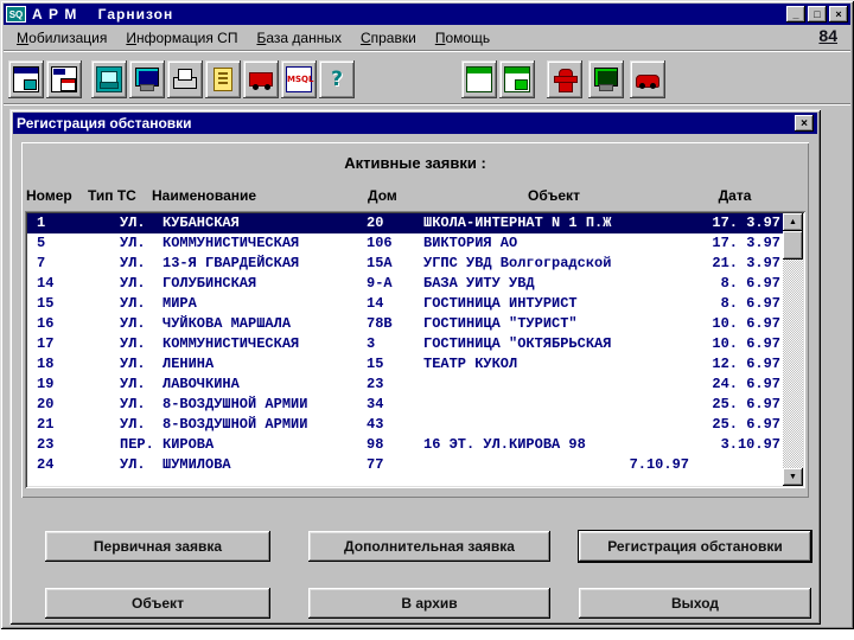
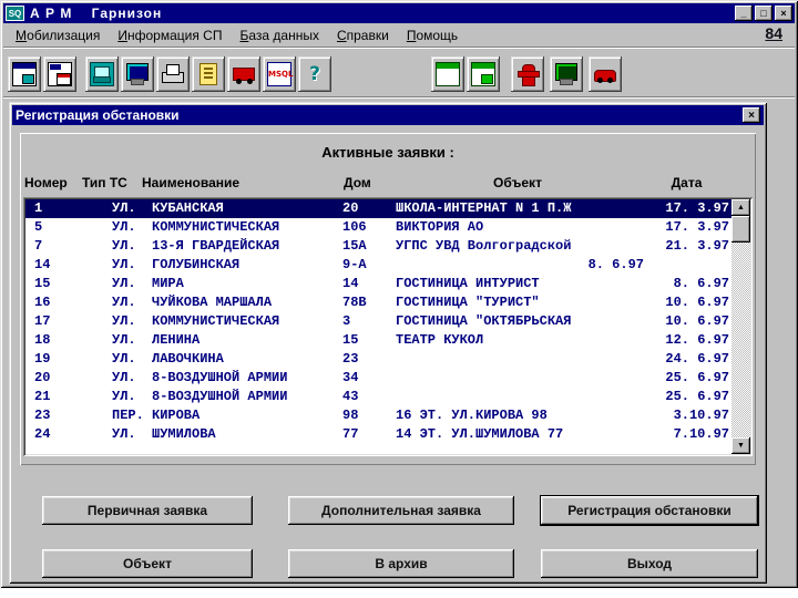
  SQ
  А Р М Гарнизон
  _
  □
  ×
  Мобилизация
  Информация СП
  База данных
  Справки
  Помощь
  84
  MSQL
  ?
  Регистрация обстановки
  ×
  Активные заявки :
  Номер
  Тип ТС
  Наименование
  Дом
  Объект
  Дата
  1
  УЛ.
  КУБАНСКАЯ
  20
  ШКОЛА-ИНТЕРНАТ N 1 П.Ж
  17. 3.97
  5
  УЛ.
  КОММУНИСТИЧЕСКАЯ
  106
  ВИКТОРИЯ АО
  17. 3.97
  7
  УЛ.
  13-Я ГВАРДЕЙСКАЯ
  15А
  УГПС УВД Волгоградской
  21. 3.97
  14
  УЛ.
  ГОЛУБИНСКАЯ
  9-А
- БАЗА УИТУ УВД
  8. 6.97
  15
  УЛ.
  МИРА
  14
  ГОСТИНИЦА ИНТУРИСТ
  8. 6.97
  16
  УЛ.
  ЧУЙКОВА МАРШАЛА
  78В
  ГОСТИНИЦА "ТУРИСТ"
  10. 6.97
  17
  УЛ.
  КОММУНИСТИЧЕСКАЯ
  3
  ГОСТИНИЦА "ОКТЯБРЬСКАЯ
  10. 6.97
  18
  УЛ.
  ЛЕНИНА
  15
  ТЕАТР КУКОЛ
  12. 6.97
  19
  УЛ.
  ЛАВОЧКИНА
  23
  24. 6.97
  20
  УЛ.
  8-ВОЗДУШНОЙ АРМИИ
  34
  25. 6.97
  21
  УЛ.
  8-ВОЗДУШНОЙ АРМИИ
  43
  25. 6.97
  23
  ПЕР.
  КИРОВА
  98
  16 ЭТ. УЛ.КИРОВА 98
  3.10.97
  24
  УЛ.
  ШУМИЛОВА
  77
+ 14 ЭТ. УЛ.ШУМИЛОВА 77
  7.10.97
  Первичная заявка
  Дополнительная заявка
  Регистрация обстановки
  Объект
  В архив
  Выход
